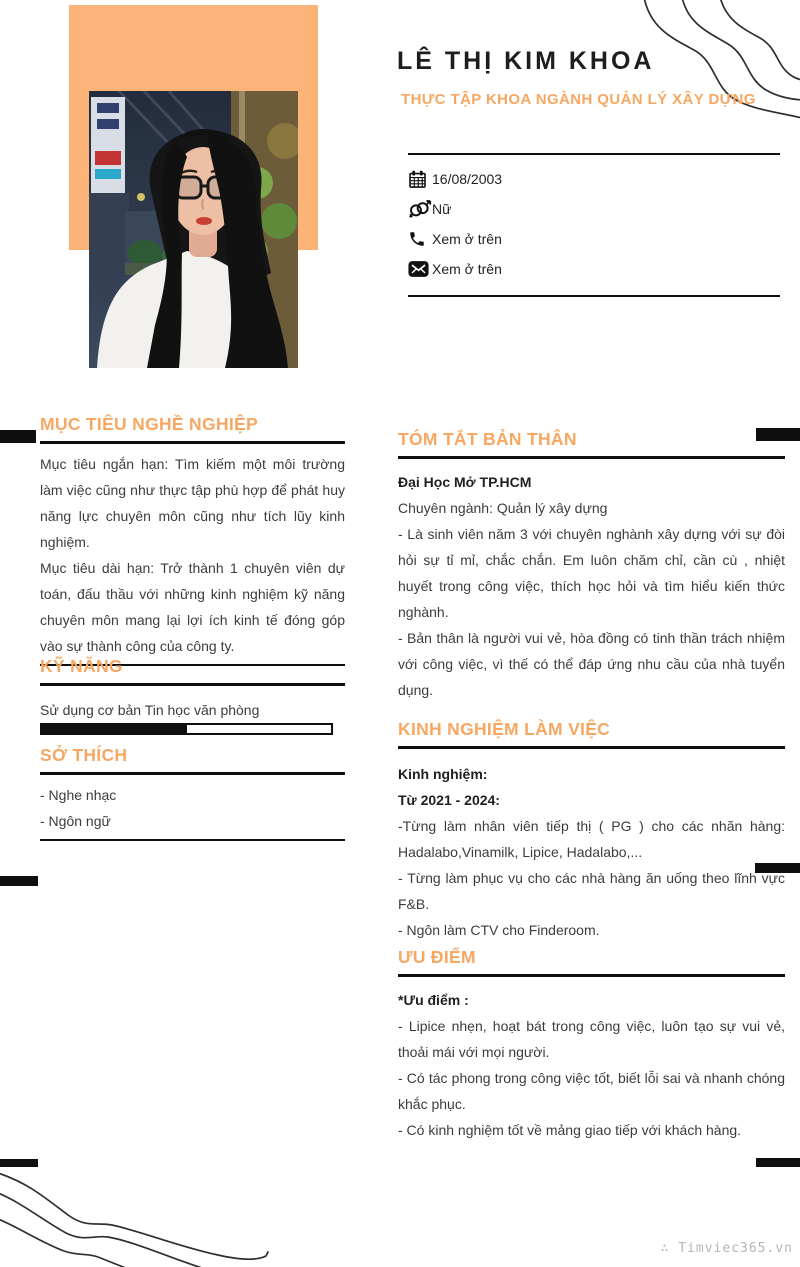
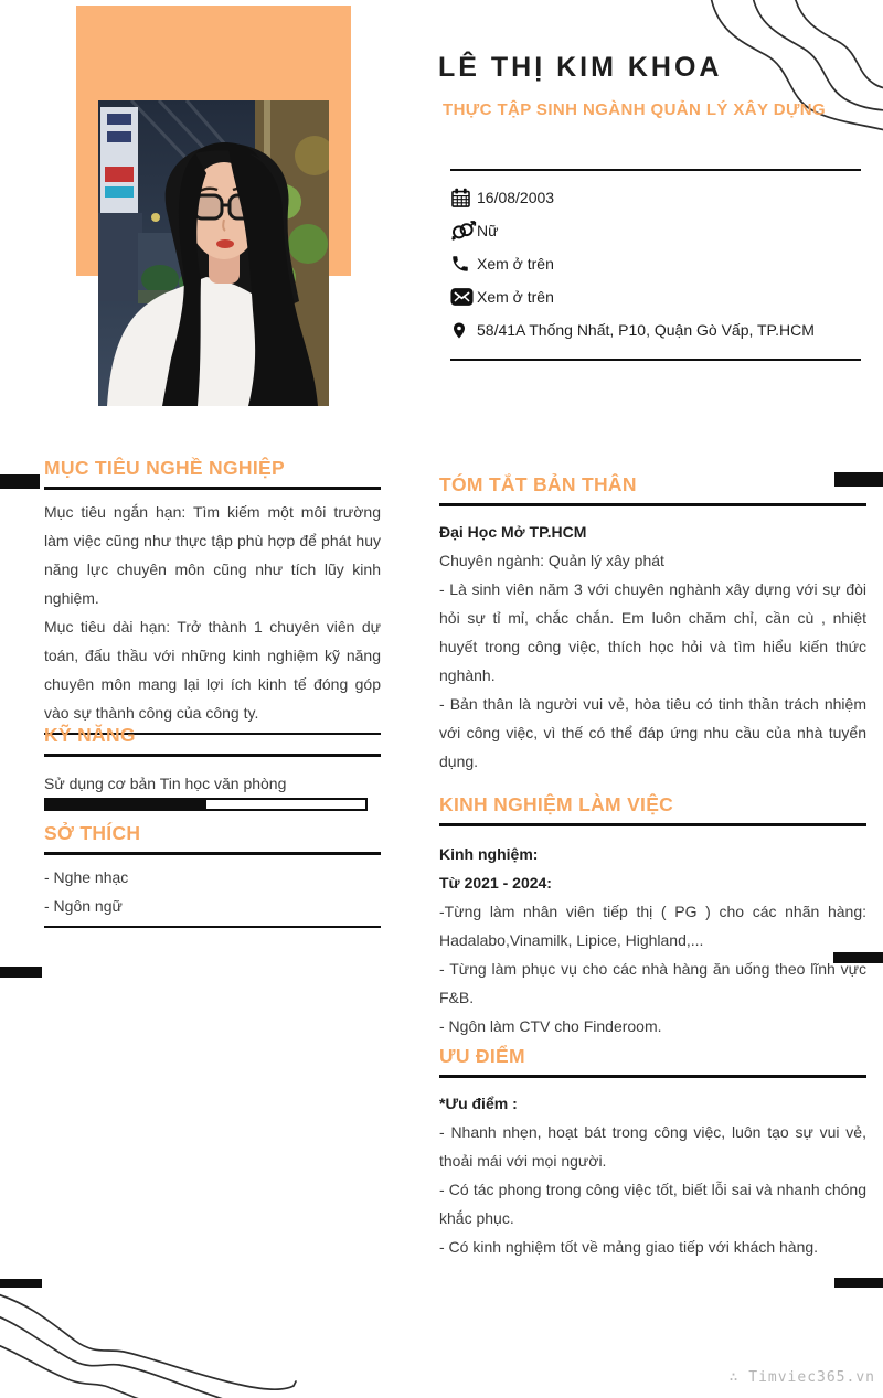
  LÊ THỊ KIM KHOA
- THỰC TẬP KHOA NGÀNH QUẢN LÝ XÂY DỰNG
+ THỰC TẬP SINH NGÀNH QUẢN LÝ XÂY DỰNG
  16/08/2003
  Nữ
  Xem ở trên
  Xem ở trên
+ 58/41A Thống Nhất, P10, Quận Gò Vấp, TP.HCM
  MỤC TIÊU NGHỀ NGHIỆP
  Mục tiêu ngắn hạn: Tìm kiếm một môi trường làm việc cũng như thực tập phù hợp để phát huy năng lực chuyên môn cũng như tích lũy kinh nghiệm.
  Mục tiêu dài hạn: Trở thành 1 chuyên viên dự toán, đấu thầu với những kinh nghiệm kỹ năng chuyên môn mang lại lợi ích kinh tế đóng góp vào sự thành công của công ty.
  KỸ NĂNG
  Sử dụng cơ bản Tin học văn phòng
  SỞ THÍCH
  - Nghe nhạc
  - Ngôn ngữ
  TÓM TẮT BẢN THÂN
  Đại Học Mở TP.HCM
- Chuyên ngành: Quản lý xây dựng
+ Chuyên ngành: Quản lý xây phát
  - Là sinh viên năm 3 với chuyên nghành xây dựng với sự đòi hỏi sự tỉ mỉ, chắc chắn. Em luôn chăm chỉ, cần cù , nhiệt huyết trong công việc, thích học hỏi và tìm hiểu kiến thức nghành.
- - Bản thân là người vui vẻ, hòa đồng có tinh thần trách nhiệm với công việc, vì thế có thể đáp ứng nhu cầu của nhà tuyển dụng.
+ - Bản thân là người vui vẻ, hòa tiêu có tinh thần trách nhiệm với công việc, vì thế có thể đáp ứng nhu cầu của nhà tuyển dụng.
  KINH NGHIỆM LÀM VIỆC
  Kinh nghiệm:
  Từ 2021 - 2024:
- -Từng làm nhân viên tiếp thị ( PG ) cho các nhãn hàng: Hadalabo,Vinamilk, Lipice, Hadalabo,...
+ -Từng làm nhân viên tiếp thị ( PG ) cho các nhãn hàng: Hadalabo,Vinamilk, Lipice, Highland,...
  - Từng làm phục vụ cho các nhà hàng ăn uống theo lĩnh vực F&B.
  - Ngôn làm CTV cho Finderoom.
  ƯU ĐIỂM
  *Ưu điểm :
- - Lipice nhẹn, hoạt bát trong công việc, luôn tạo sự vui vẻ, thoải mái với mọi người.
+ - Nhanh nhẹn, hoạt bát trong công việc, luôn tạo sự vui vẻ, thoải mái với mọi người.
  - Có tác phong trong công việc tốt, biết lỗi sai và nhanh chóng khắc phục.
  - Có kinh nghiệm tốt về mảng giao tiếp với khách hàng.
  ∴ Timviec365.vn
